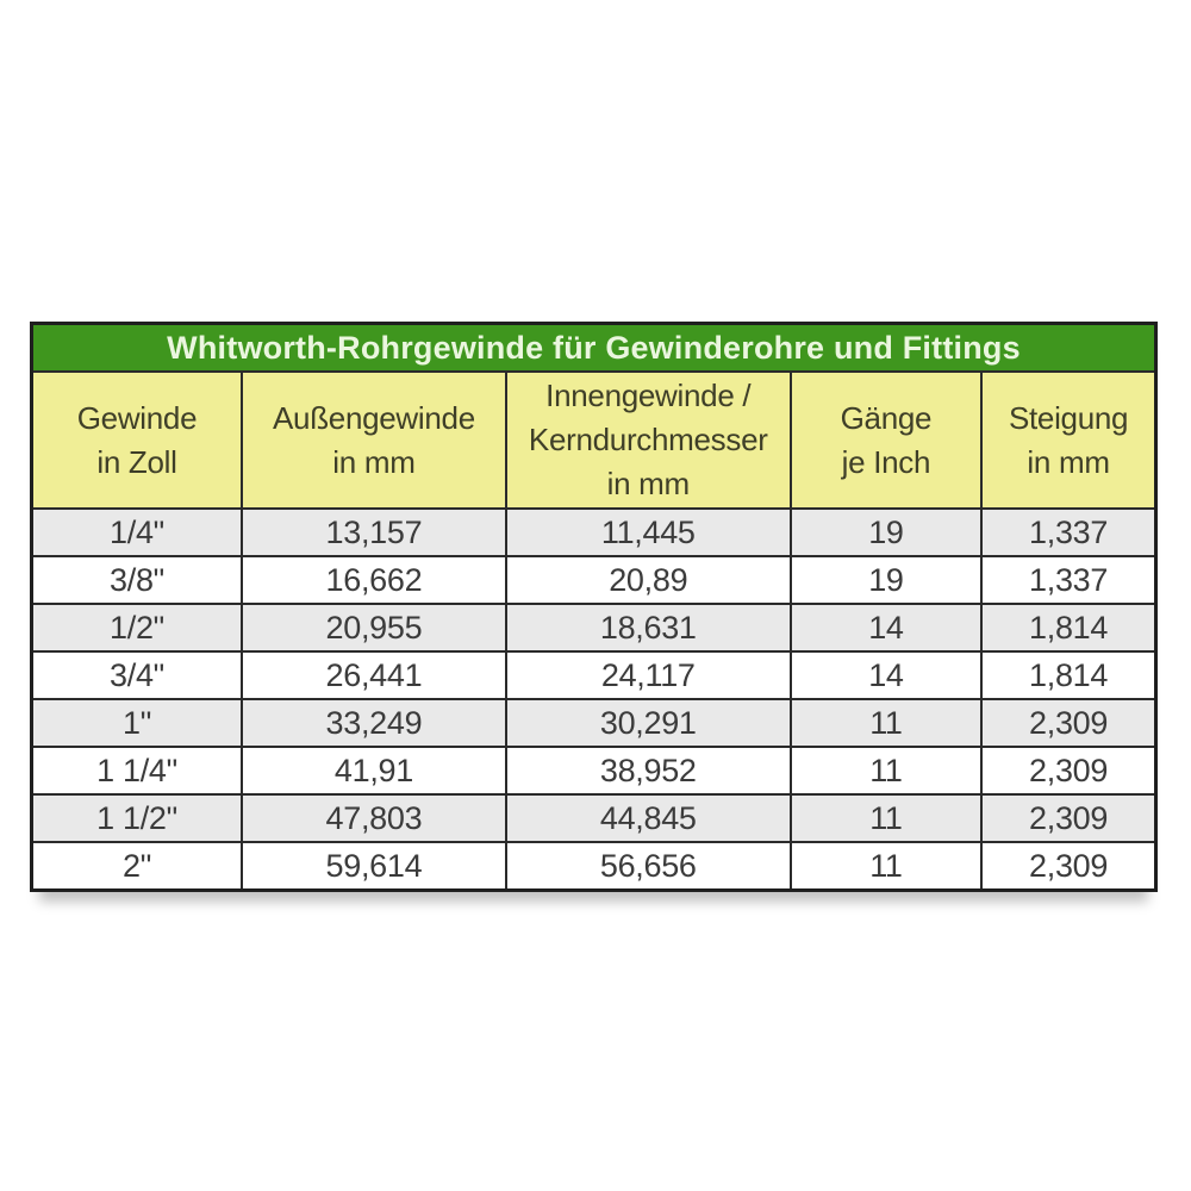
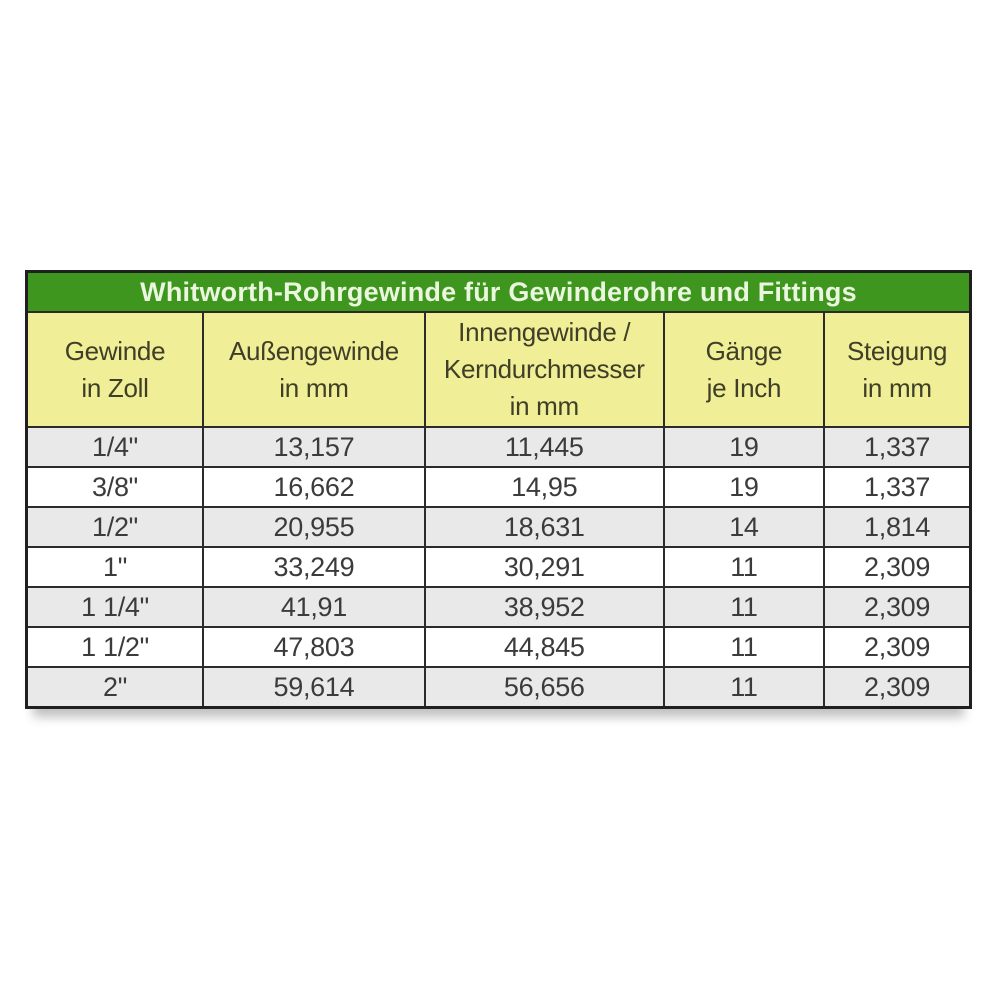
  Whitworth-Rohrgewinde für Gewinderohre und Fittings
  Gewinde in Zoll	Außengewinde in mm	Innengewinde / Kerndurchmesser in mm	Gänge je Inch	Steigung in mm
  1/4"	13,157	11,445	19	1,337
- 3/8"	16,662	20,89	19	1,337
+ 3/8"	16,662	14,95	19	1,337
  1/2"	20,955	18,631	14	1,814
- 3/4"	26,441	24,117	14	1,814
  1"	33,249	30,291	11	2,309
  1 1/4"	41,91	38,952	11	2,309
  1 1/2"	47,803	44,845	11	2,309
  2"	59,614	56,656	11	2,309
